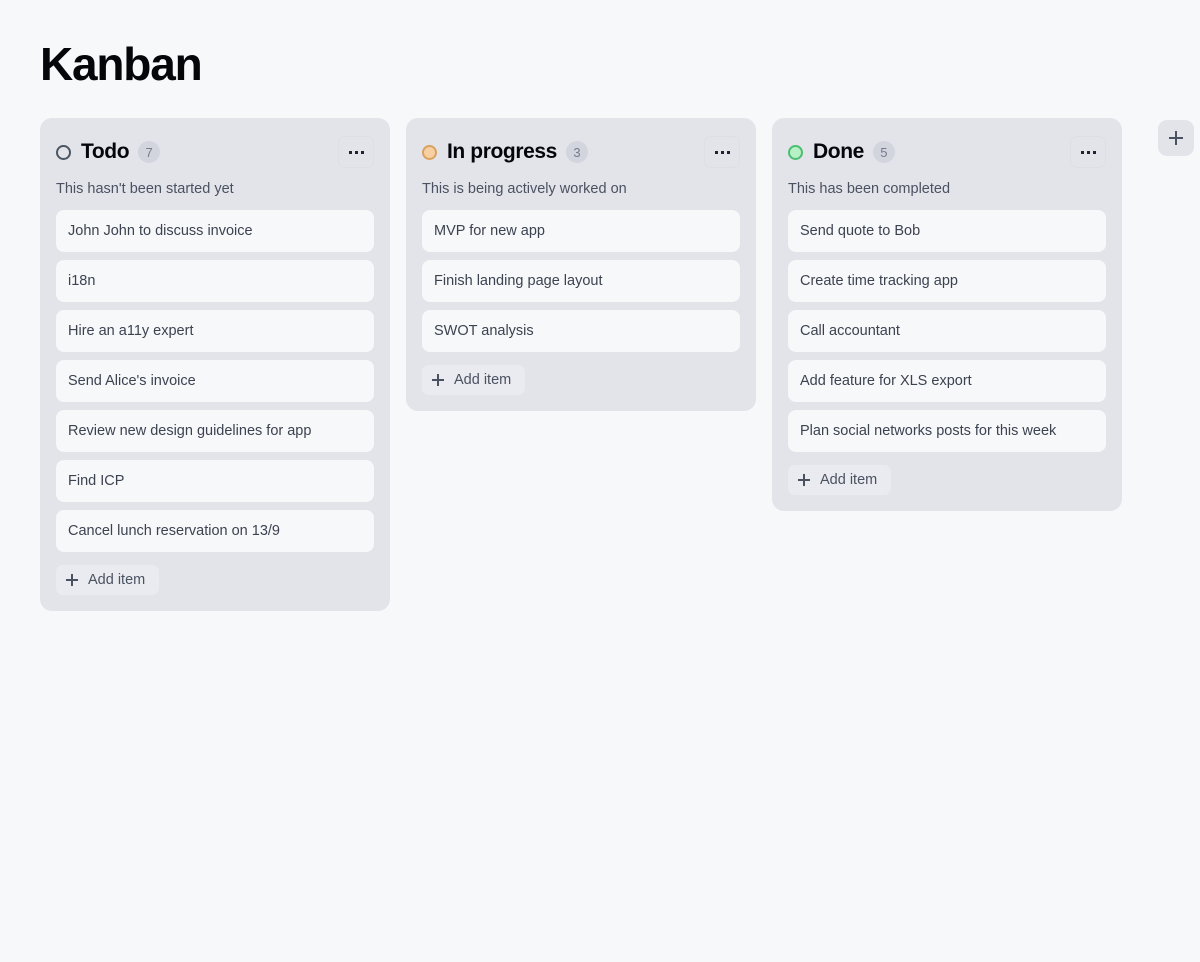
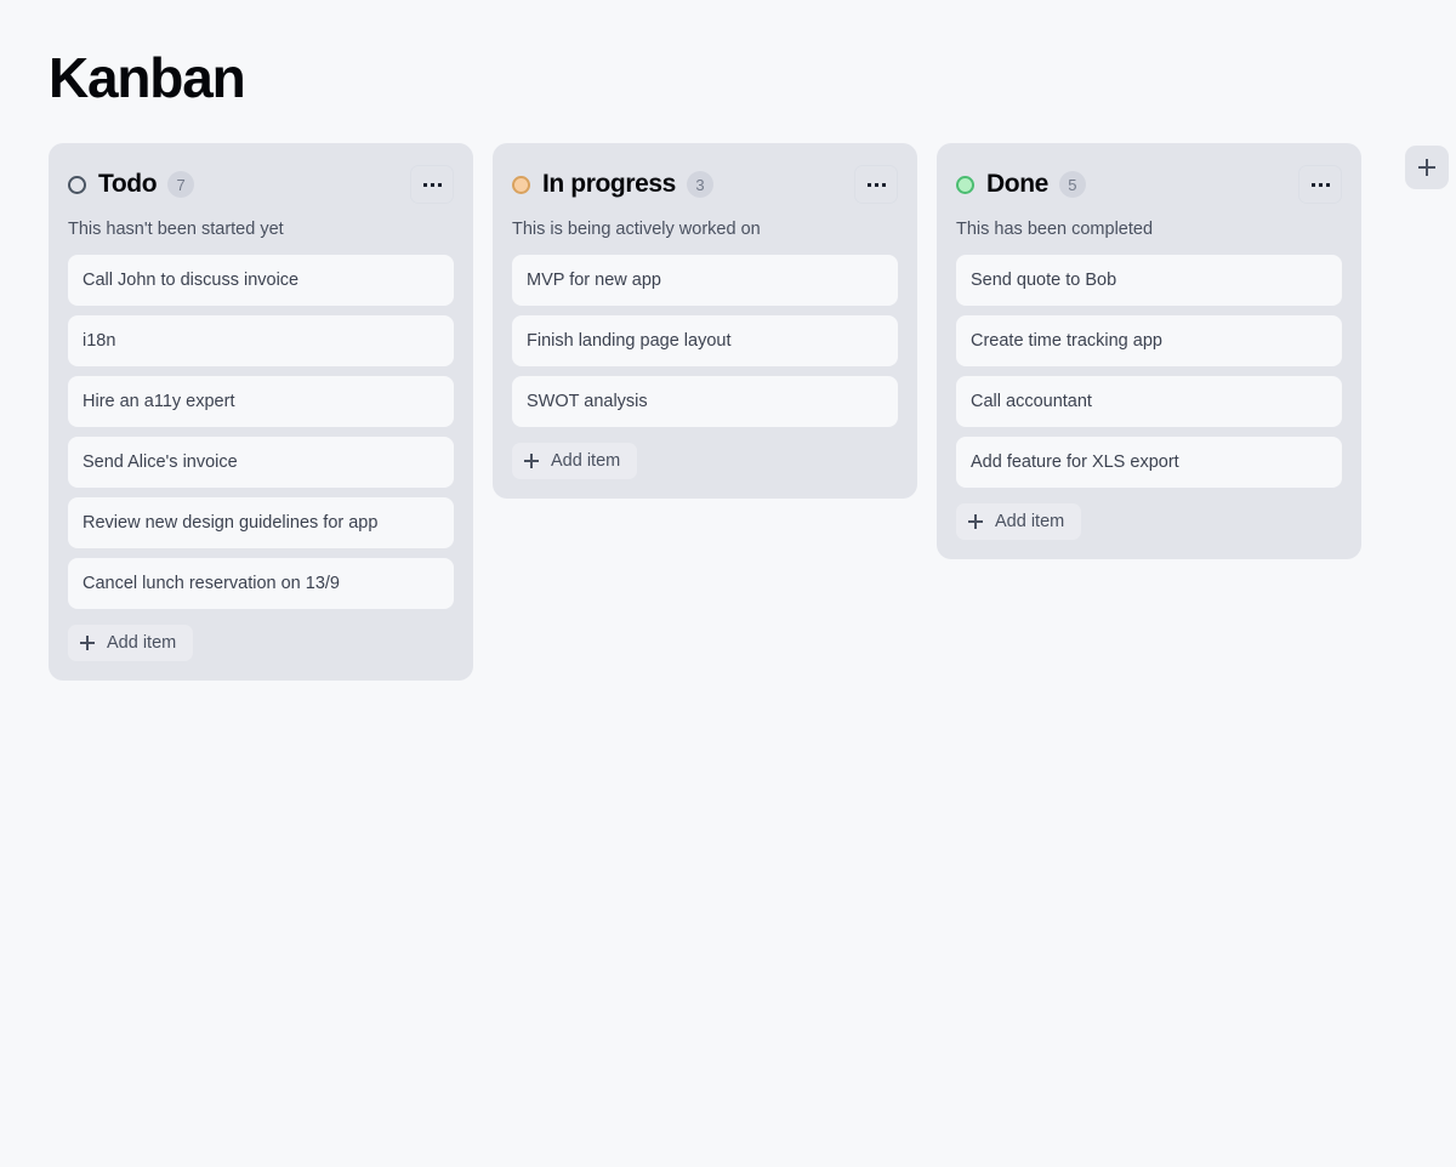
  Kanban
  Todo
  7
  This hasn't been started yet
- John John to discuss invoice
+ Call John to discuss invoice
  i18n
  Hire an a11y expert
  Send Alice's invoice
  Review new design guidelines for app
- Find ICP
  Cancel lunch reservation on 13/9
  Add item
  In progress
  3
  This is being actively worked on
  MVP for new app
  Finish landing page layout
  SWOT analysis
  Add item
  Done
  5
  This has been completed
  Send quote to Bob
  Create time tracking app
  Call accountant
  Add feature for XLS export
- Plan social networks posts for this week
  Add item
